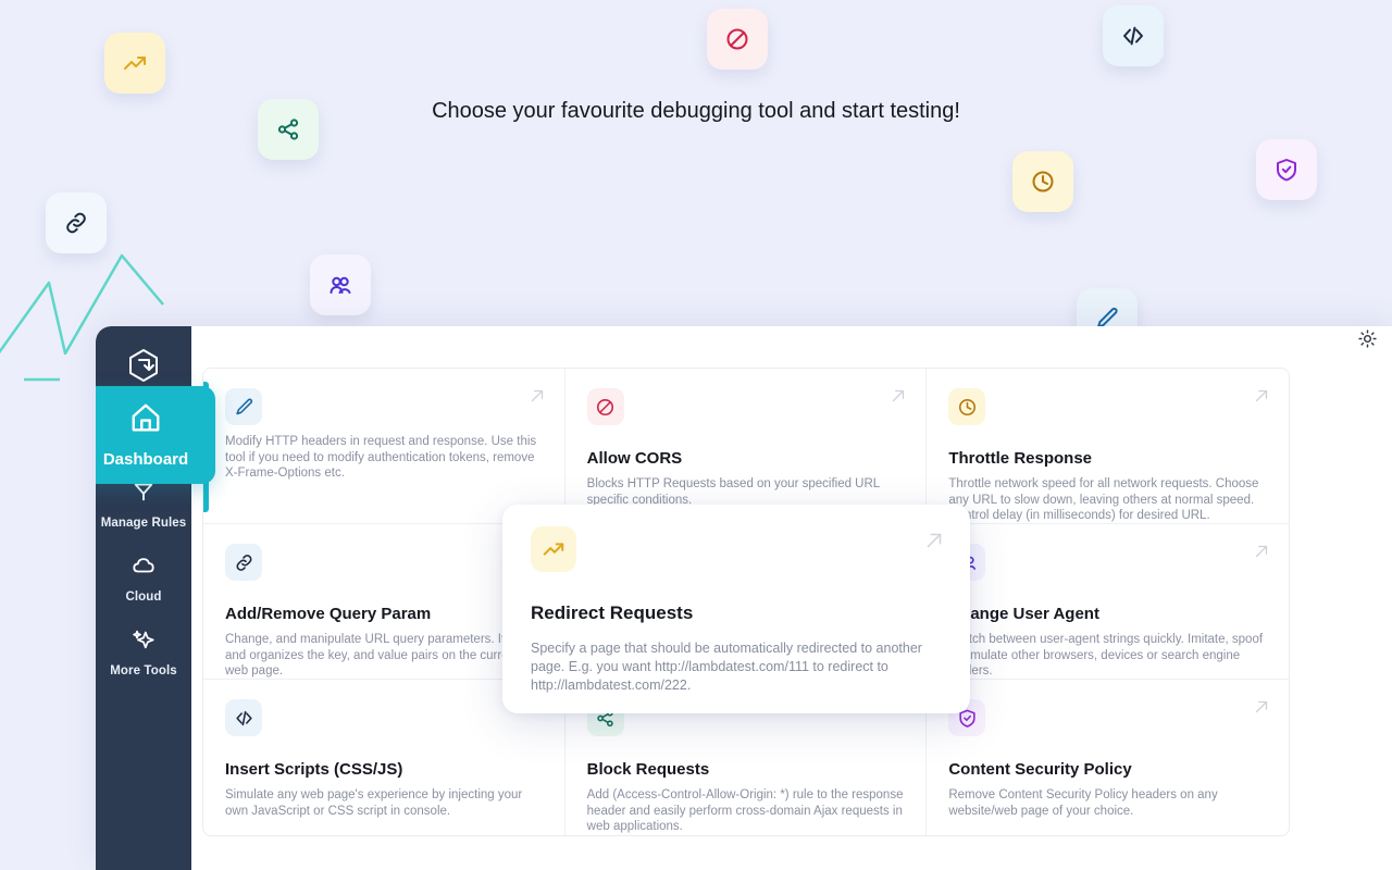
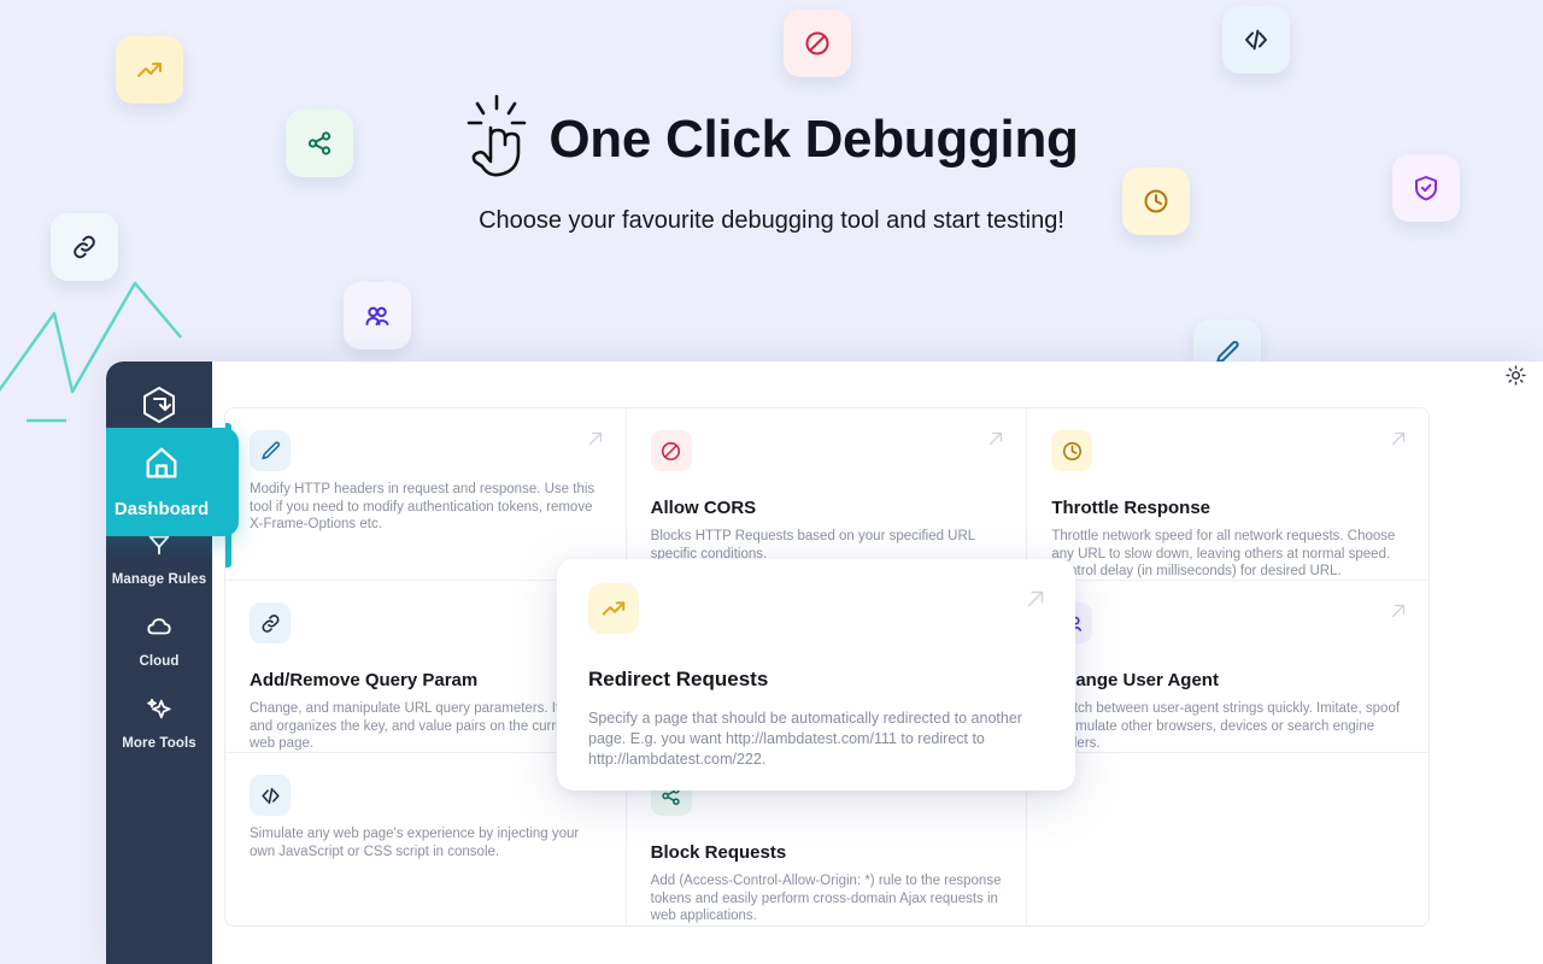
+ One Click Debugging
  Choose your favourite debugging tool and start testing!
  Manage Rules
  Cloud
  More Tools
  Dashboard
  Modify HTTP headers in request and response. Use this tool if you need to modify authentication tokens, remove X-Frame-Options etc.
  Allow CORS
  Blocks HTTP Requests based on your specified URL specific conditions.
  Throttle Response
  Throttle network speed for all network requests. Choose any URL to slow down, leaving others at normal speed. trol delay (in milliseconds) for desired URL.
  Add/Remove Query Param
  Change, and manipulate URL query parameters. I and organizes the key, and value pairs on the curr web page.
  ange User Agent
  tch between user-agent strings quickly. Imitate, spoof mulate other browsers, devices or search engine ers.
- Insert Scripts (CSS/JS)
  Simulate any web page's experience by injecting your own JavaScript or CSS script in console.
  Block Requests
- Add (Access-Control-Allow-Origin: *) rule to the response header and easily perform cross-domain Ajax requests in web applications.
+ Add (Access-Control-Allow-Origin: *) rule to the response tokens and easily perform cross-domain Ajax requests in web applications.
- Content Security Policy
- Remove Content Security Policy headers on any website/web page of your choice.
  Redirect Requests
  Specify a page that should be automatically redirected to another page. E.g. you want http://lambdatest.com/111 to redirect to http://lambdatest.com/222.
